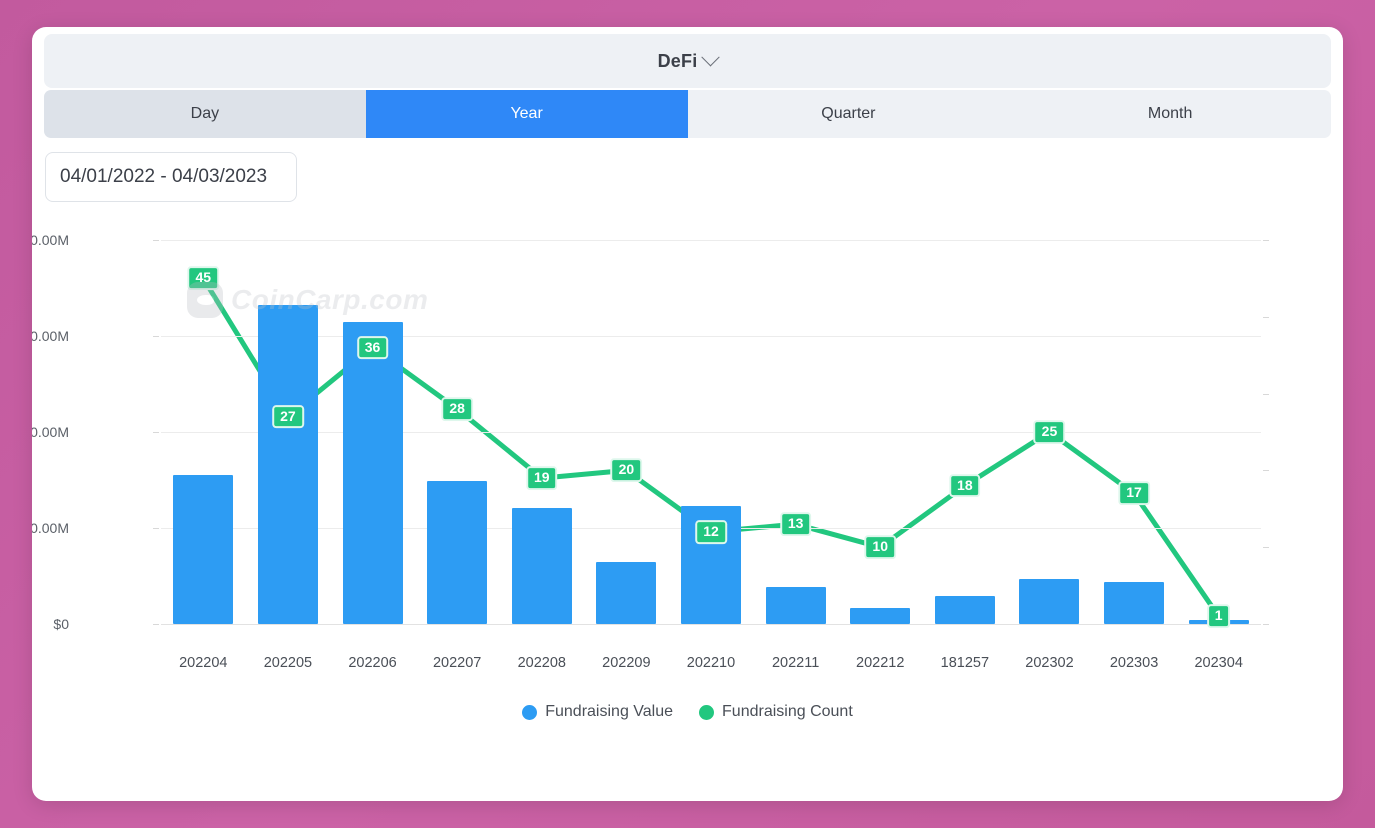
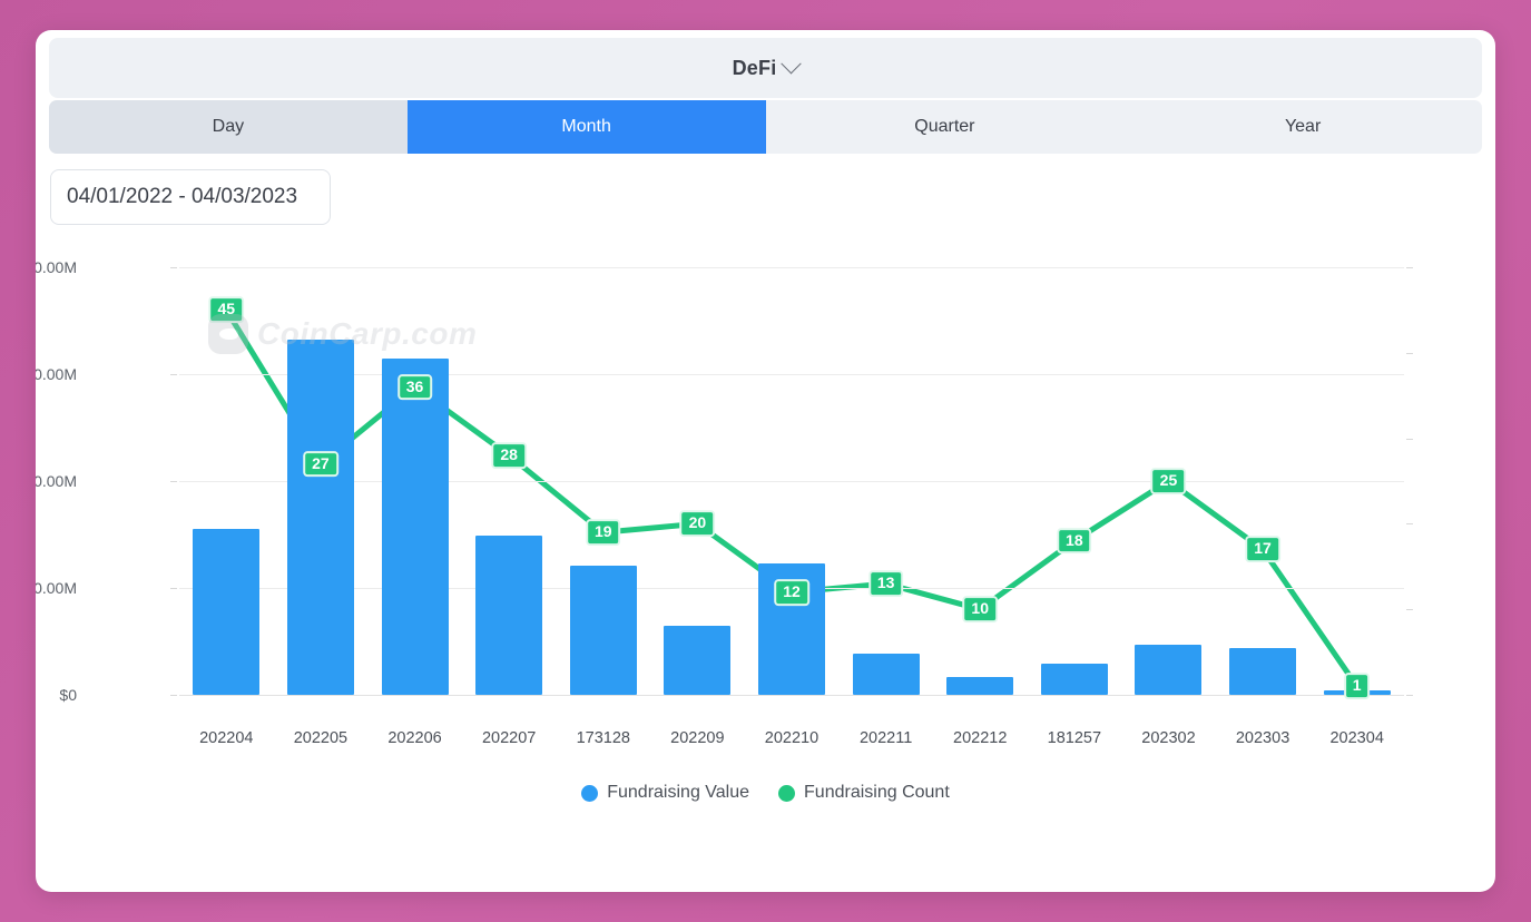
  DeFi
  Day
- Year
+ Month
  Quarter
- Month
+ Year
  04/01/2022 - 04/03/2023
  $0
  202204
  202205
  202206
  202207
- 202208
+ 173128
  202209
  202210
  202211
  202212
  181257
  202302
  202303
  202304
  45
  27
  36
  28
  19
  20
  12
  13
  10
  18
  25
  17
  1
  CoinCarp.com
  Fundraising Value
  Fundraising Count
